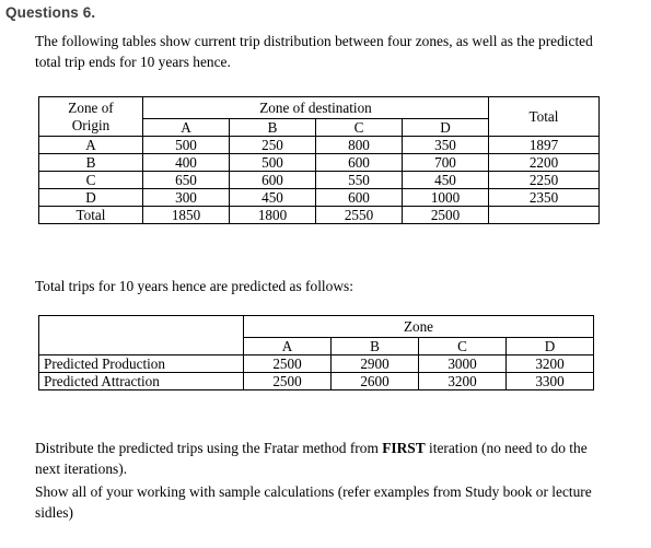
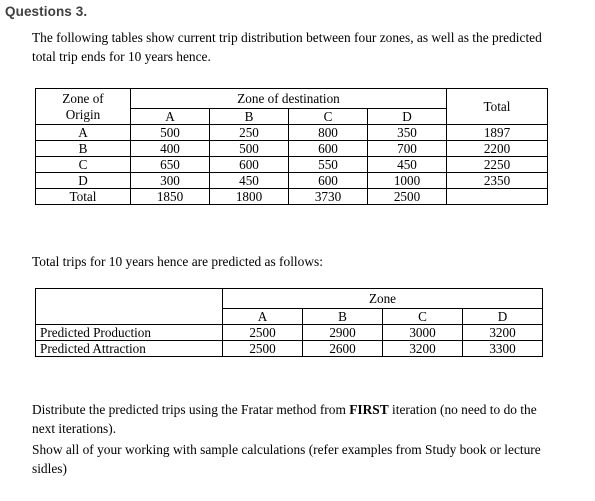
- Questions 6.
+ Questions 3.
  The following tables show current trip distribution between four zones, as well as the predicted total trip ends for 10 years hence.
  Zone of Origin	Zone of destination	Total
  A	B	C	D
  A	500	250	800	350	1897
  B	400	500	600	700	2200
  C	650	600	550	450	2250
  D	300	450	600	1000	2350
- Total	1850	1800	2550	2500
+ Total	1850	1800	3730	2500
  Total trips for 10 years hence are predicted as follows:
  	Zone
  A	B	C	D
  Predicted Production	2500	2900	3000	3200
  Predicted Attraction	2500	2600	3200	3300
  Distribute the predicted trips using the Fratar method from FIRST iteration (no need to do the next iterations).
  Show all of your working with sample calculations (refer examples from Study book or lecture sidles)
